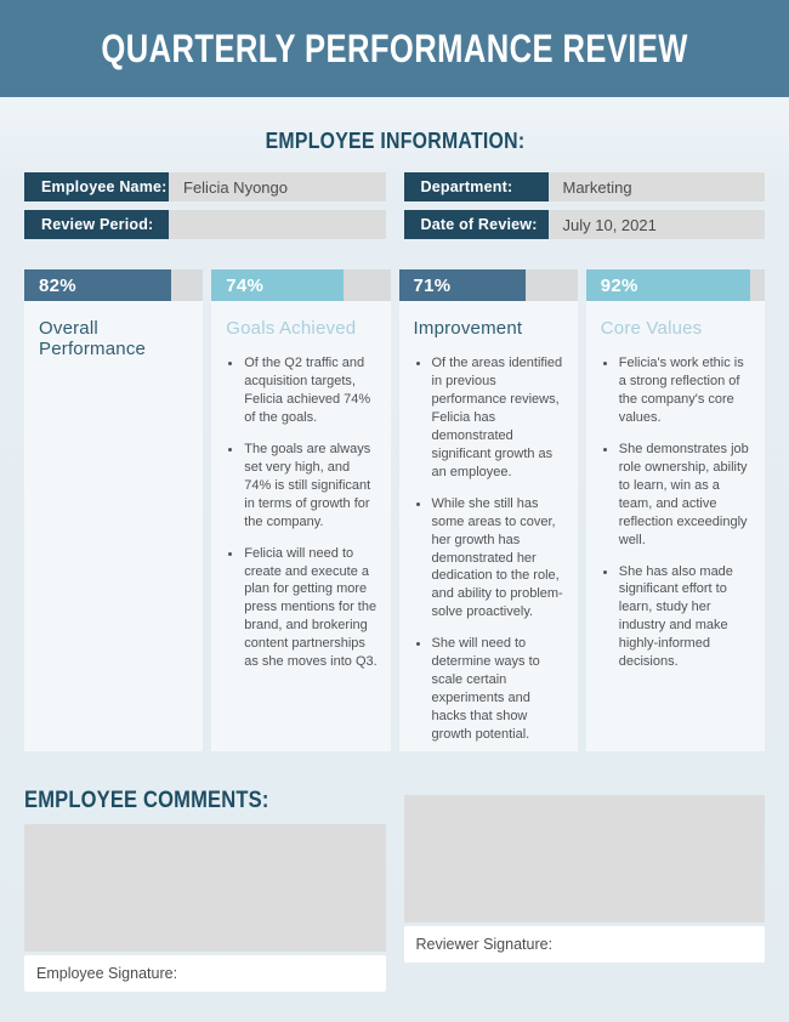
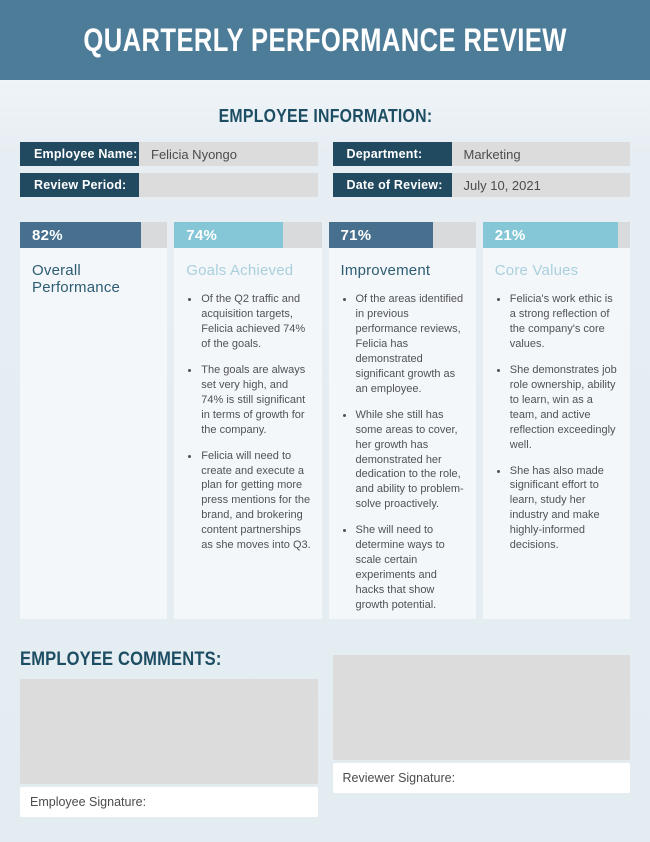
  QUARTERLY PERFORMANCE REVIEW
  EMPLOYEE INFORMATION:
  Employee Name:
  Felicia Nyongo
  Department:
  Marketing
  Review Period:
  Date of Review:
  July 10, 2021
  82%
  Overall Performance
  74%
  Goals Achieved
  Of the Q2 traffic and acquisition targets, Felicia achieved 74% of the goals.
  The goals are always set very high, and 74% is still significant in terms of growth for the company.
  Felicia will need to create and execute a plan for getting more press mentions for the brand, and brokering content partnerships as she moves into Q3.
  71%
  Improvement
  Of the areas identified in previous performance reviews, Felicia has demonstrated significant growth as an employee.
  While she still has some areas to cover, her growth has demonstrated her dedication to the role, and ability to problem-solve proactively.
  She will need to determine ways to scale certain experiments and hacks that show growth potential.
- 92%
+ 21%
  Core Values
  Felicia's work ethic is a strong reflection of the company's core values.
  She demonstrates job role ownership, ability to learn, win as a team, and active reflection exceedingly well.
  She has also made significant effort to learn, study her industry and make highly-informed decisions.
  EMPLOYEE COMMENTS:
  Employee Signature:
  Reviewer Signature:
